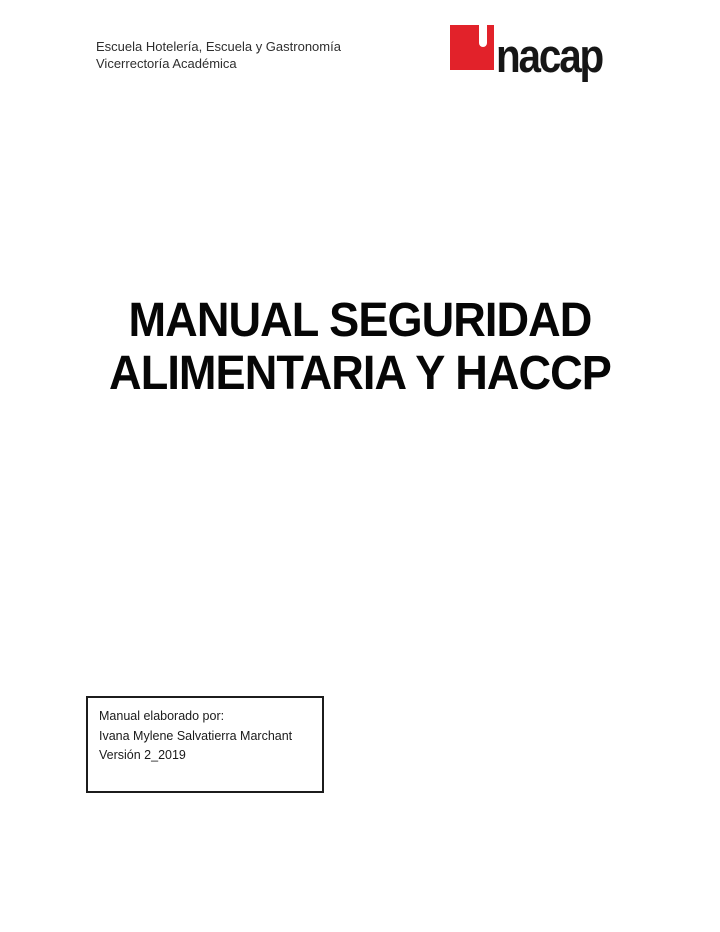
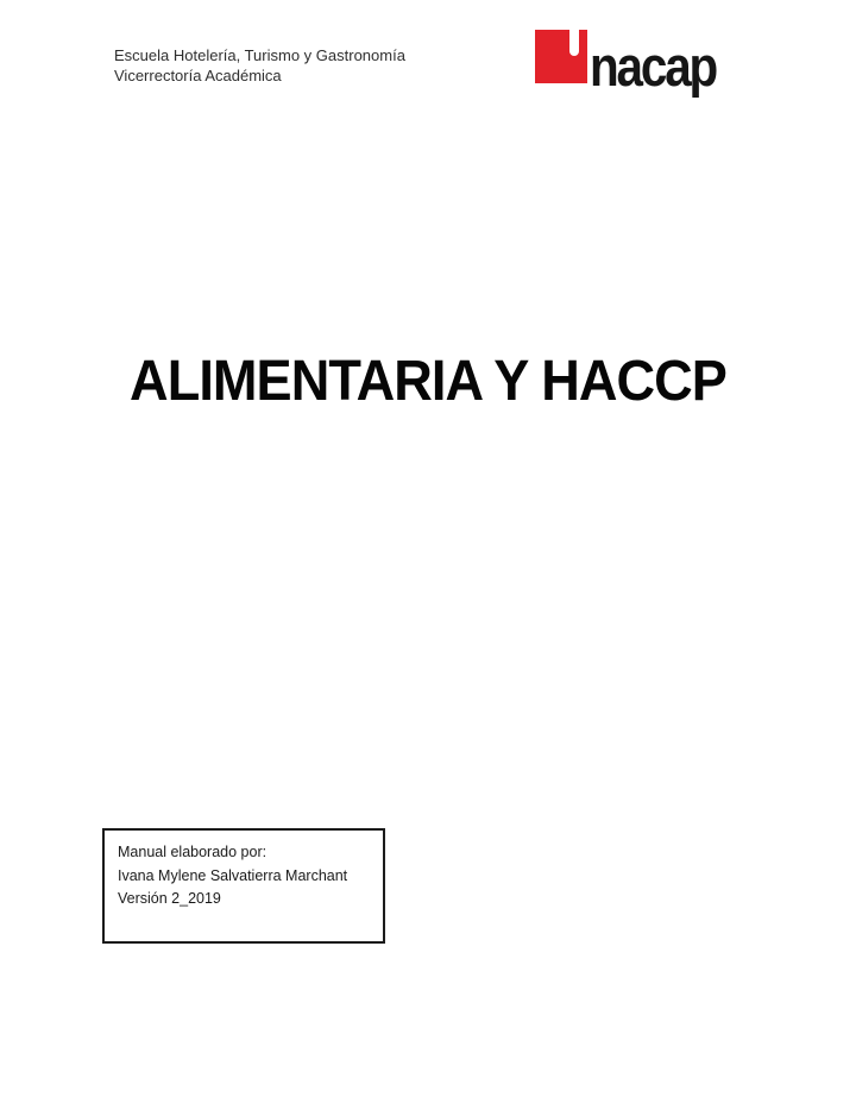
- Escuela Hotelería, Escuela y Gastronomía
+ Escuela Hotelería, Turismo y Gastronomía
  Vicerrectoría Académica
  nacap
- MANUAL SEGURIDAD
  ALIMENTARIA Y HACCP
  Manual elaborado por:
  Ivana Mylene Salvatierra Marchant
  Versión 2_2019
